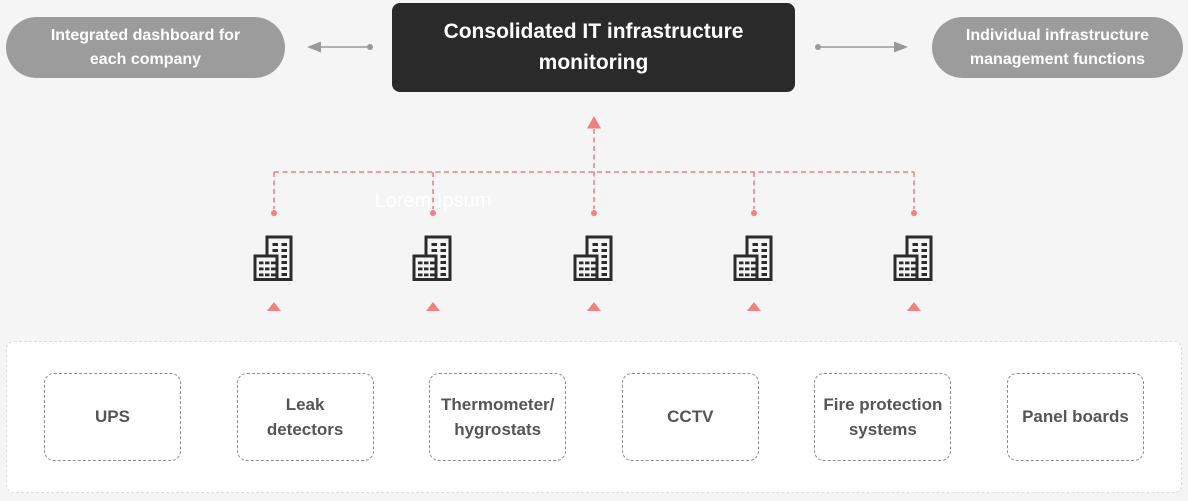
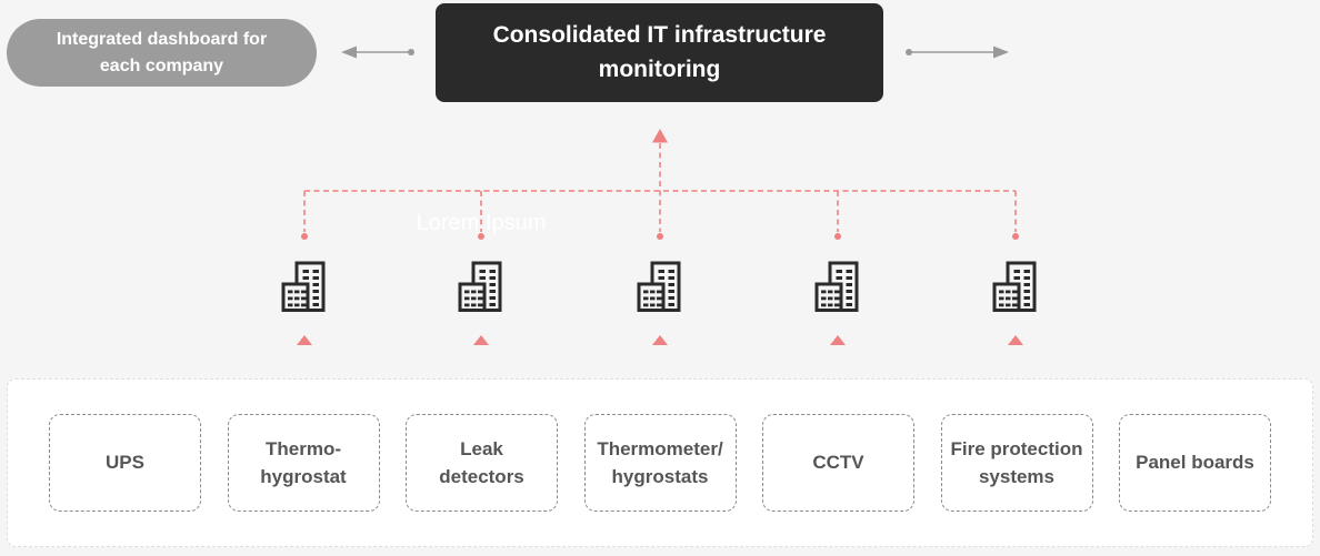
  Integrated dashboard for
  each company
  Consolidated IT infrastructure
  monitoring
- Individual infrastructure
- management functions
  Lorem Ipsum
  UPS
+ Thermo-
+ hygrostat
  Leak
  detectors
  Thermometer/
  hygrostats
  CCTV
  Fire protection
  systems
  Panel boards
